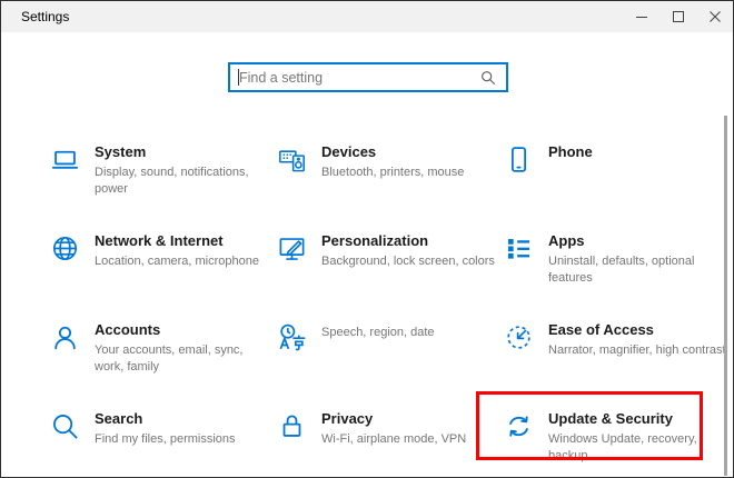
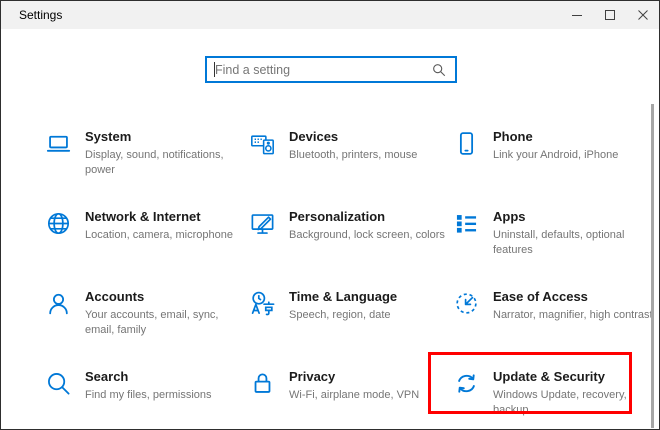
  Settings
  Find a setting
  System
  Display, sound, notifications, power
  Devices
  Bluetooth, printers, mouse
  Phone
+ Link your Android, iPhone
  Network & Internet
  Location, camera, microphone
  Personalization
  Background, lock screen, colors
  Apps
  Uninstall, defaults, optional features
  Accounts
- Your accounts, email, sync, work, family
+ Your accounts, email, sync, email, family
+ Time & Language
  Speech, region, date
  Ease of Access
  Narrator, magnifier, high contras
  Search
  Find my files, permissions
  Privacy
  Wi-Fi, airplane mode, VPN
  Update & Security
  Windows Update, recovery, backup
